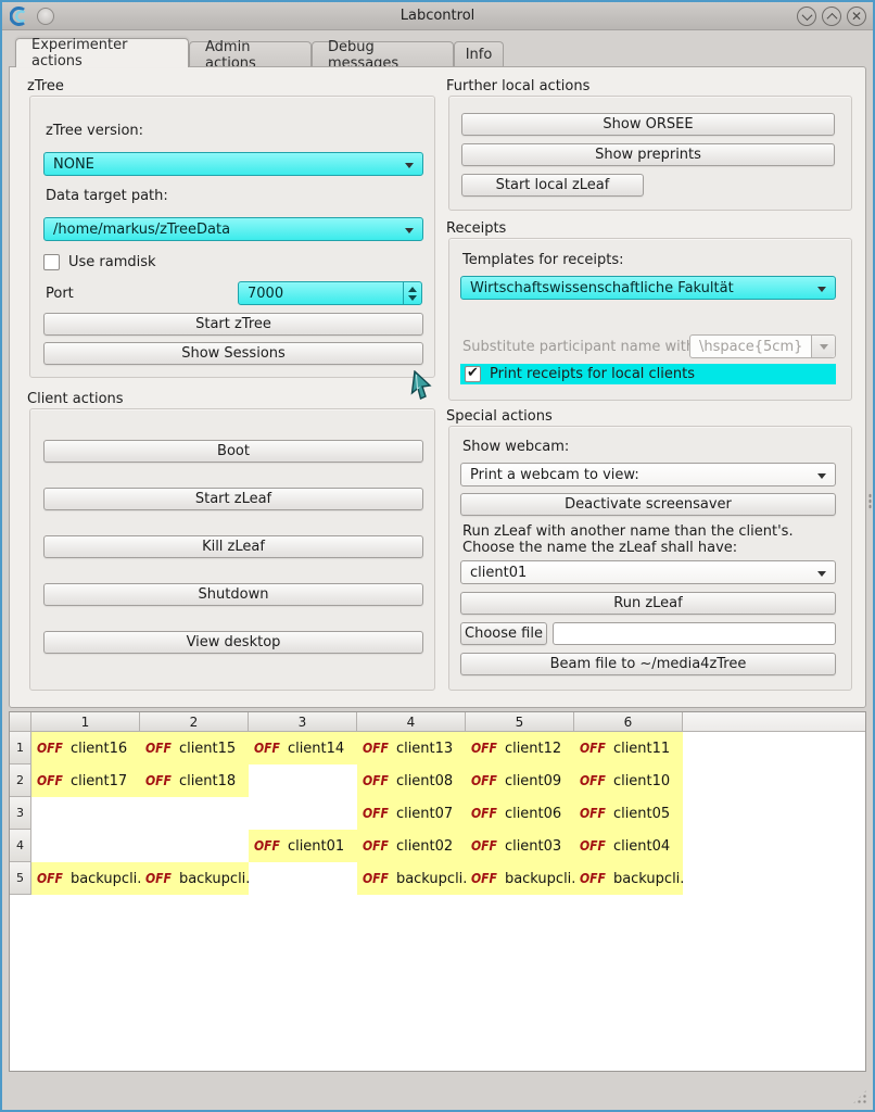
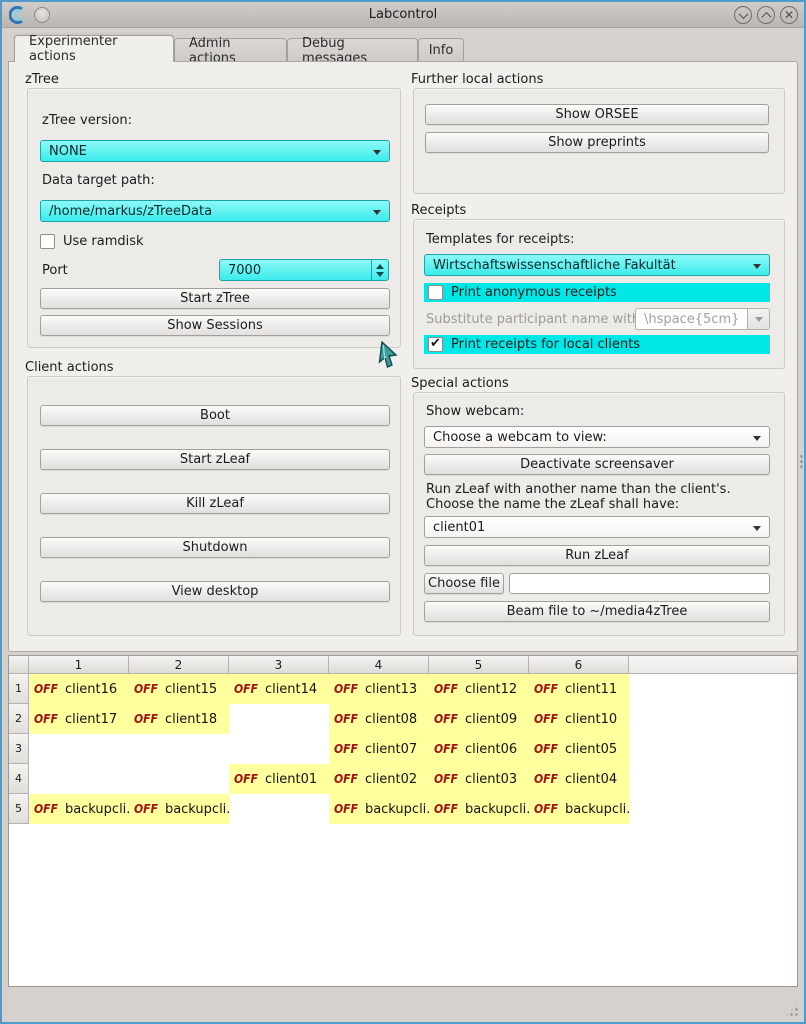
  Labcontrol
  ✕
  Experimenter actions
  Admin actions
  Debug messages
  Info
  zTree
  zTree version:
  NONE
  Data target path:
  /home/markus/zTreeData
  Use ramdisk
  Port
  7000
  Start zTree
  Show Sessions
  Client actions
  Boot
  Start zLeaf
  Kill zLeaf
  Shutdown
  View desktop
  Further local actions
  Show ORSEE
  Show preprints
- Start local zLeaf
  Receipts
  Templates for receipts:
  Wirtschaftswissenschaftliche Fakultät
+ Print anonymous receipts
  Substitute participant name wit
  \hspace{5cm}
  Print receipts for local clients
  Special actions
  Show webcam:
- Print a webcam to view:
+ Choose a webcam to view:
  Deactivate screensaver
  Run zLeaf with another name than the client's.
  Choose the name the zLeaf shall have:
  client01
  Run zLeaf
  Choose file
  Beam file to ~/media4zTree
  1
  2
  3
  4
  5
  6
  1
  OFF
  client16
  OFF
  client15
  OFF
  client14
  OFF
  client13
  OFF
  client12
  OFF
  client11
  2
  OFF
  client17
  OFF
  client18
  OFF
  client08
  OFF
  client09
  OFF
  client10
  3
  OFF
  client07
  OFF
  client06
  OFF
  client05
  4
  OFF
  client01
  OFF
  client02
  OFF
  client03
  OFF
  client04
  5
  OFF
  backupcli
  OFF
  backupcli.
  OFF
  backupcli
  OFF
  backupcli
  OFF
  backupcli.
